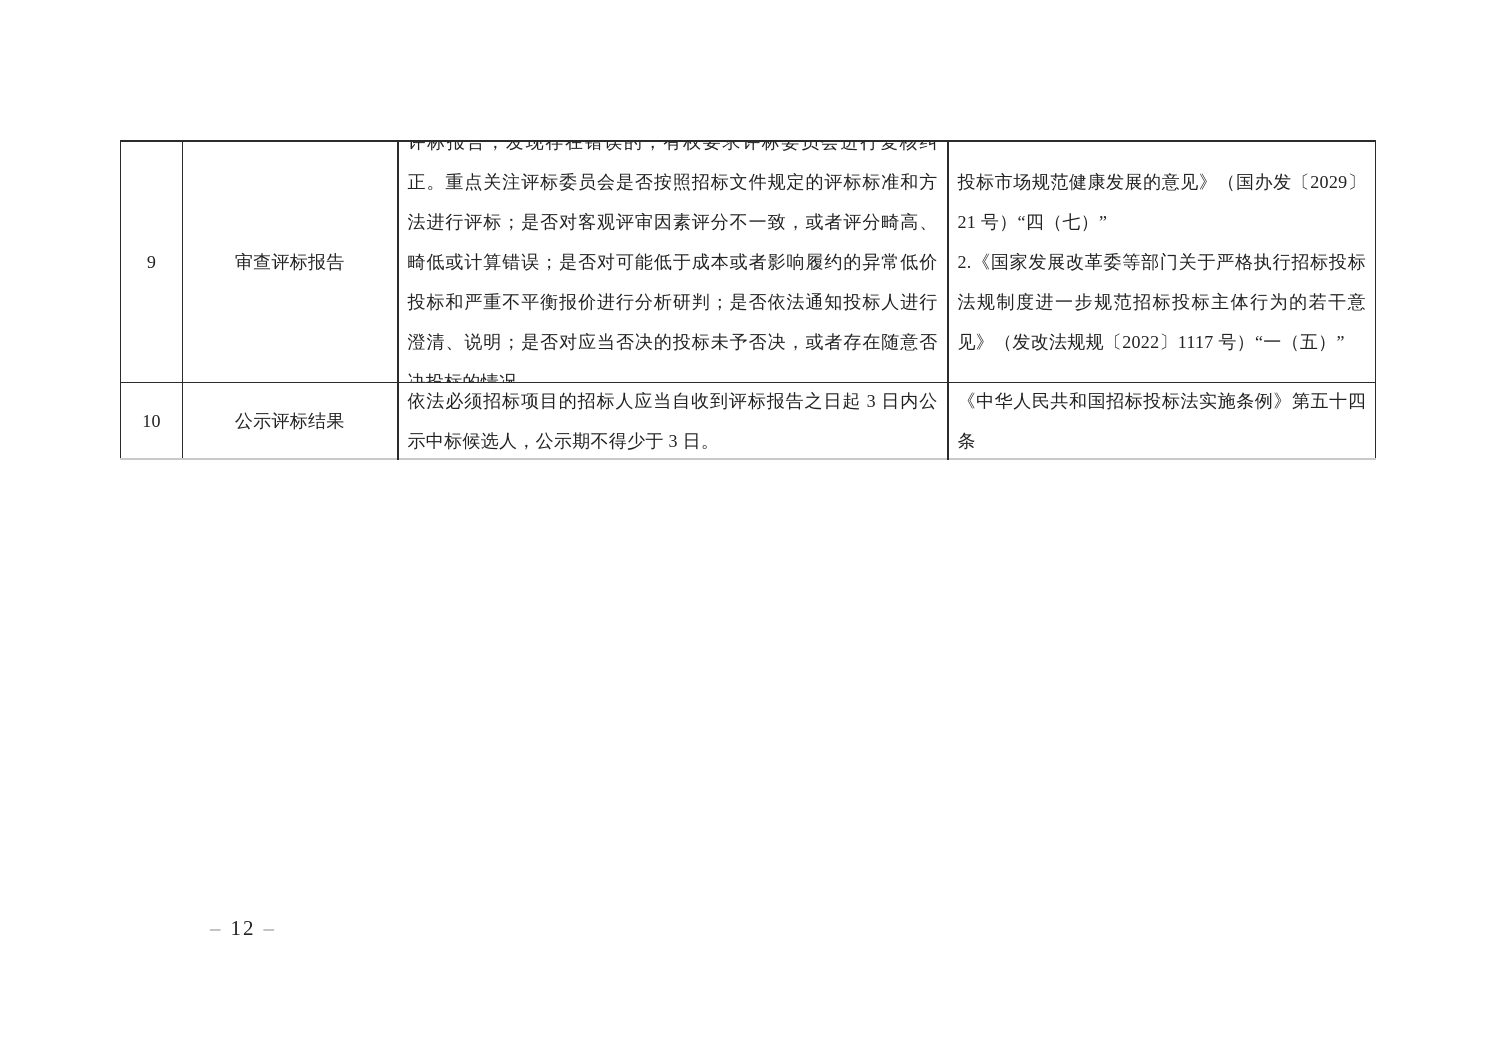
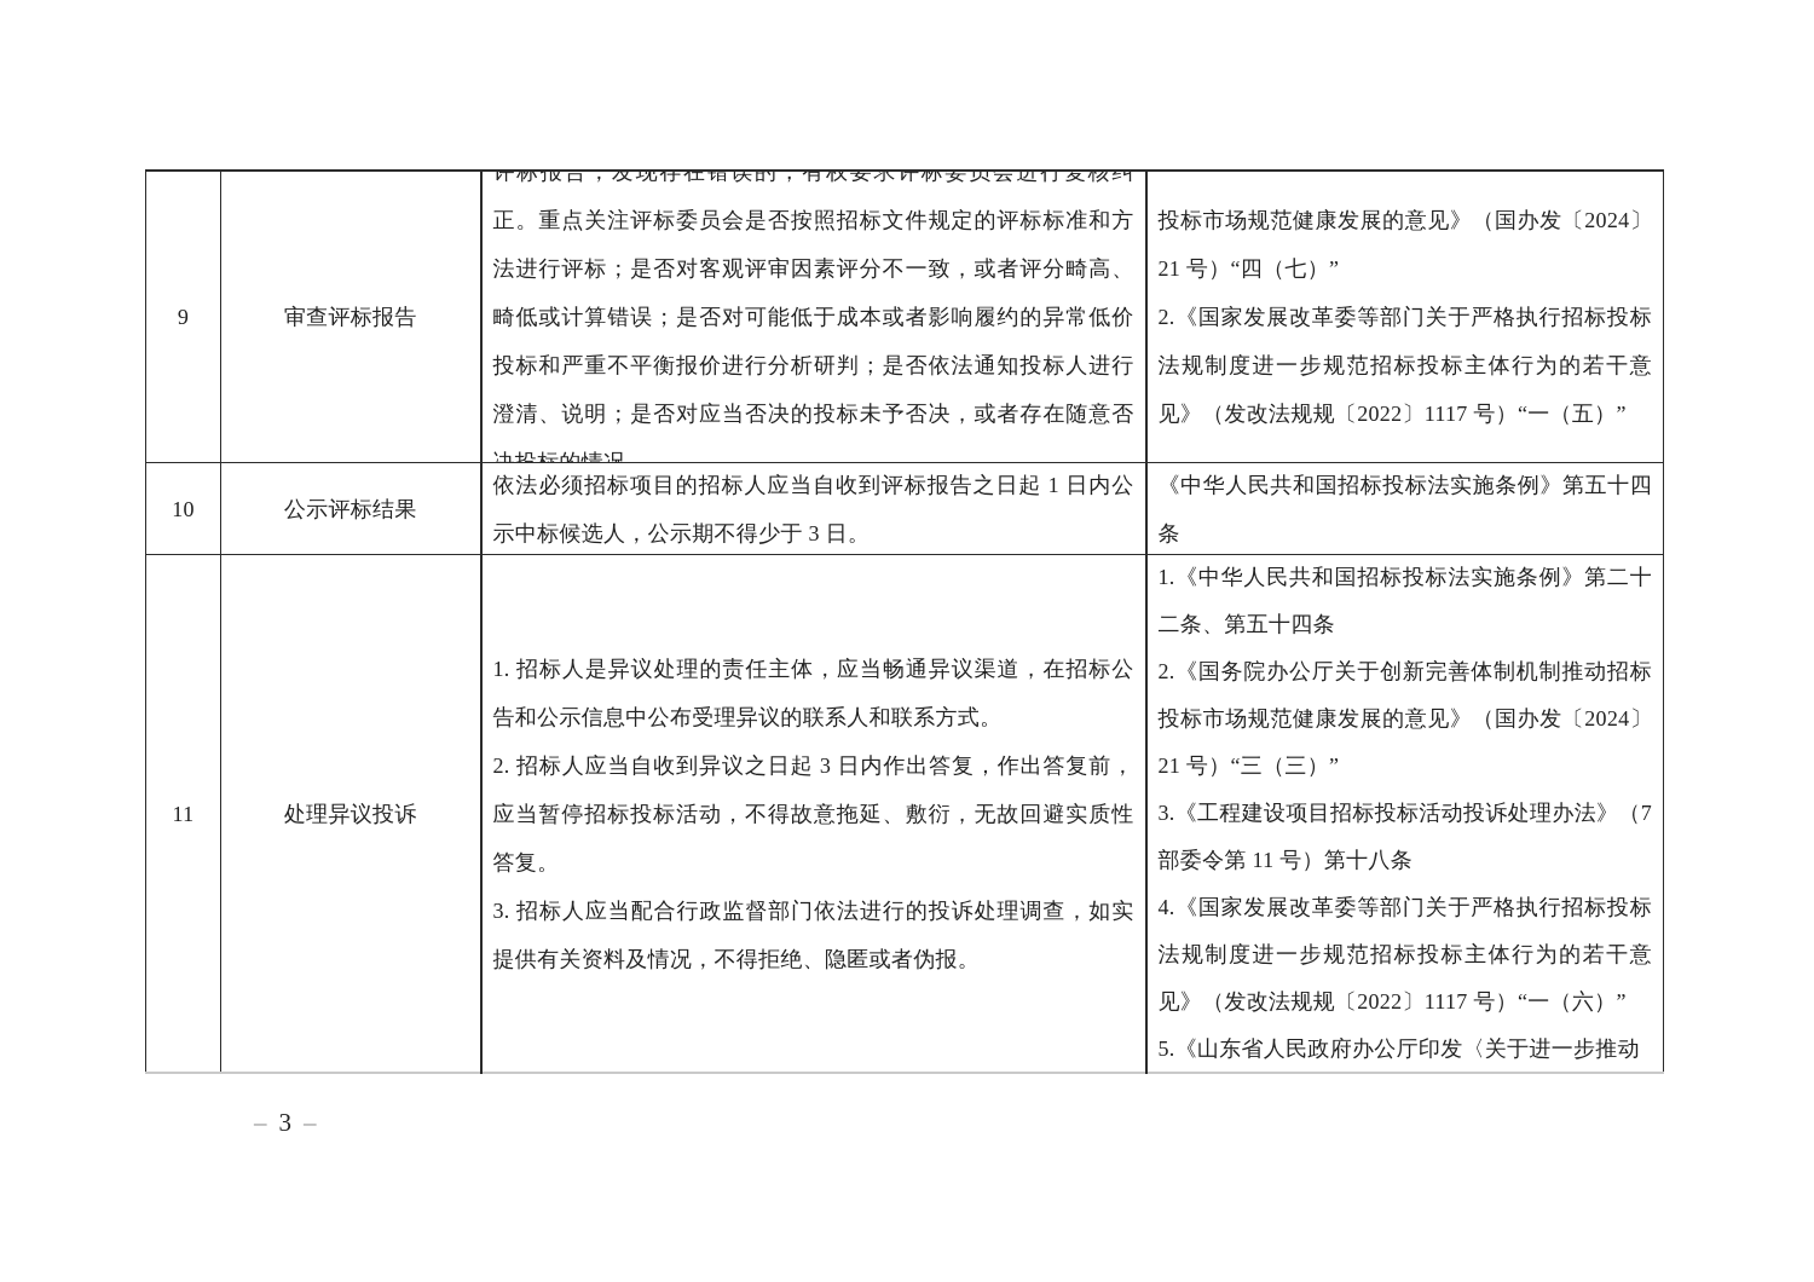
- 9	审查评标报告	评标报告，发现存在错误的，有权要求评标委员会进行复核纠正。重点关注评标委员会是否按照招标文件规定的评标标准和方法进行评标；是否对客观评审因素评分不一致，或者评分畸高、畸低或计算错误；是否对可能低于成本或者影响履约的异常低价投标和严重不平衡报价进行分析研判；是否依法通知投标人进行澄清、说明；是否对应当否决的投标未予否决，或者存在随意否	投标市场规范健康发展的意见》（国办发〔2029〕21 号）“四（七）”2.《国家发展改革委等部门关于严格执行招标投标法规制度进一步规范招标投标主体行为的若干意见》（发改法规规〔2022〕1117 号）“一（五）”
+ 9	审查评标报告	评标报告，发现存在错误的，有权要求评标委员会进行复核纠正。重点关注评标委员会是否按照招标文件规定的评标标准和方法进行评标；是否对客观评审因素评分不一致，或者评分畸高、畸低或计算错误；是否对可能低于成本或者影响履约的异常低价投标和严重不平衡报价进行分析研判；是否依法通知投标人进行澄清、说明；是否对应当否决的投标未予否决，或者存在随意否	投标市场规范健康发展的意见》（国办发〔2024〕21 号）“四（七）”2.《国家发展改革委等部门关于严格执行招标投标法规制度进一步规范招标投标主体行为的若干意见》（发改法规规〔2022〕1117 号）“一（五）”
- 10	公示评标结果	依法必须招标项目的招标人应当自收到评标报告之日起 3 日内公示中标候选人，公示期不得少于 3 日。	《中华人民共和国招标投标法实施条例》第五十四条
+ 10	公示评标结果	依法必须招标项目的招标人应当自收到评标报告之日起 1 日内公示中标候选人，公示期不得少于 3 日。	《中华人民共和国招标投标法实施条例》第五十四条
+ 11	处理异议投诉	1. 招标人是异议处理的责任主体，应当畅通异议渠道，在招标公告和公示信息中公布受理异议的联系人和联系方式。2. 招标人应当自收到异议之日起 3 日内作出答复，作出答复前，应当暂停招标投标活动，不得故意拖延、敷衍，无故回避实质性答复。3. 招标人应当配合行政监督部门依法进行的投诉处理调查，如实提供有关资料及情况，不得拒绝、隐匿或者伪报。	1.《中华人民共和国招标投标法实施条例》第二十二条、第五十四条2.《国务院办公厅关于创新完善体制机制推动招标投标市场规范健康发展的意见》（国办发〔2024〕21 号）“三（三）”3.《工程建设项目招标投标活动投诉处理办法》（7 部委令第 11 号）第十八条4.《国家发展改革委等部门关于严格执行招标投标法规制度进一步规范招标投标主体行为的若干意见》（发改法规规〔2022〕1117 号）“一（六）”5.《山东省人民政府办公厅印发〈关于进一步推动
- – 12 –
+ – 3 –
